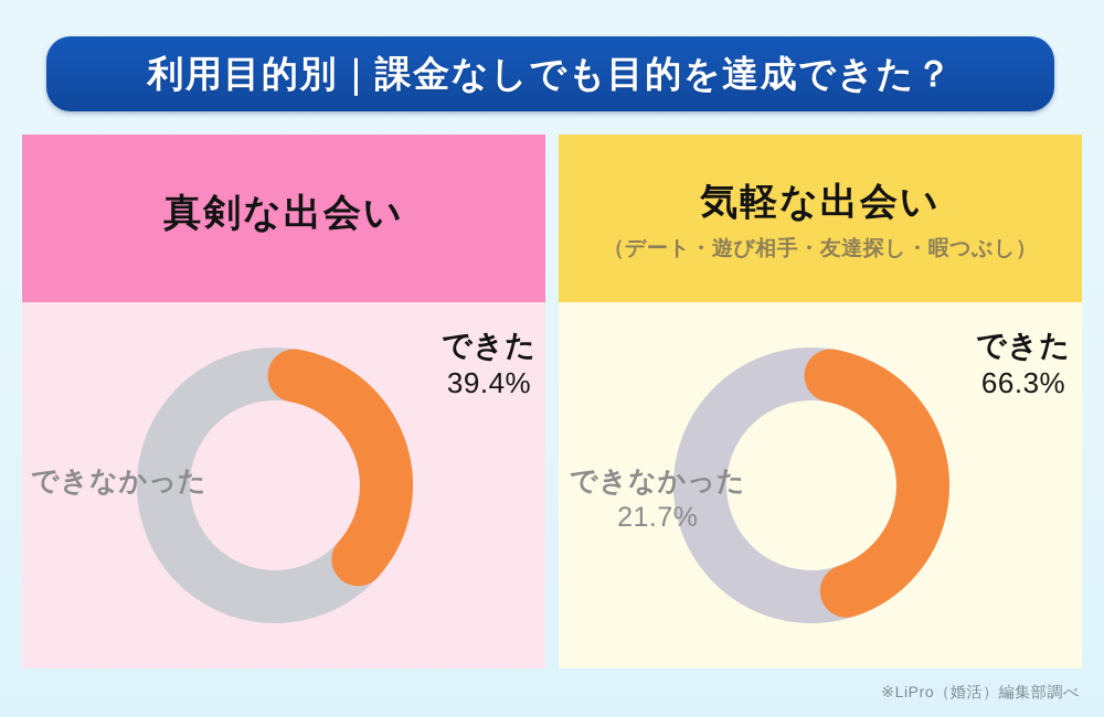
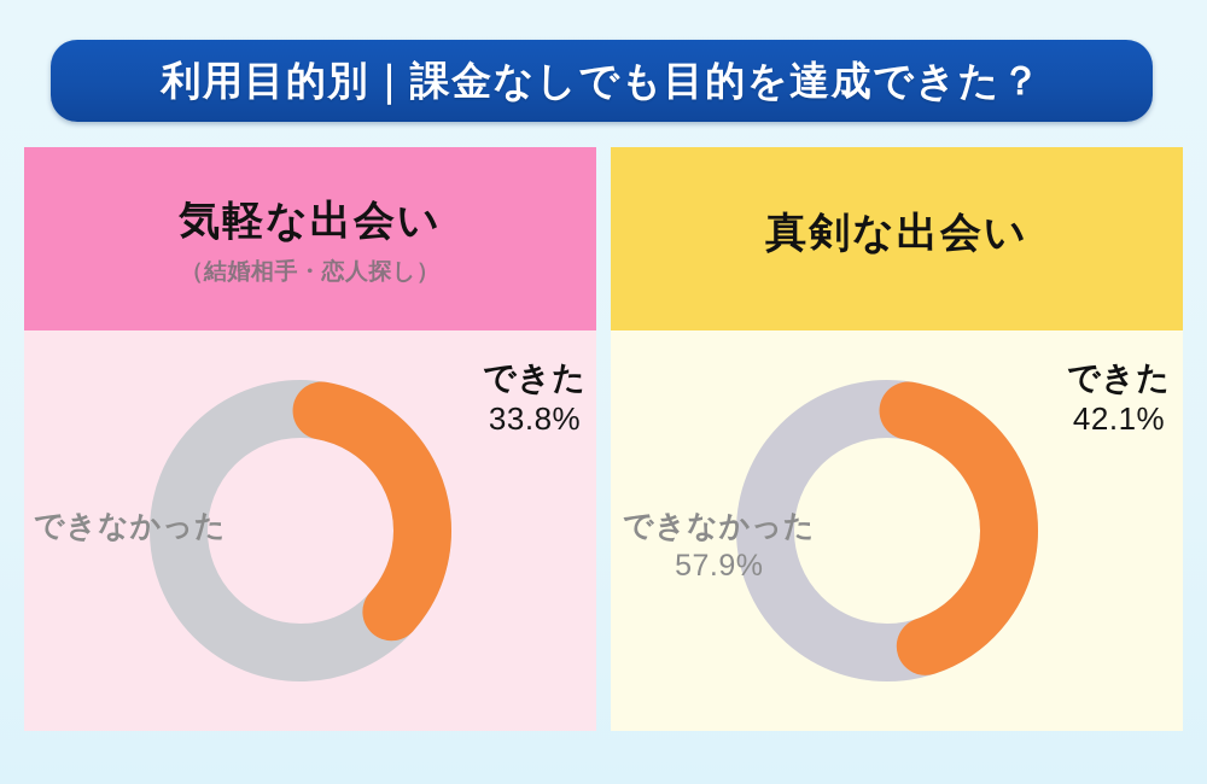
  利用目的別｜課金なしでも目的を達成できた？
- 真剣な出会い
+ 気軽な出会い
+ （結婚相手・恋人探し）
  できた
- 39.4%
+ 33.8%
  できなかった
- 気軽な出会い
+ 真剣な出会い
- （デート・遊び相手・友達探し・暇つぶし）
  できた
- 66.3%
+ 42.1%
  できなかった
- 21.7%
+ 57.9%
- ※LiPro（婚活）編集部調べ
